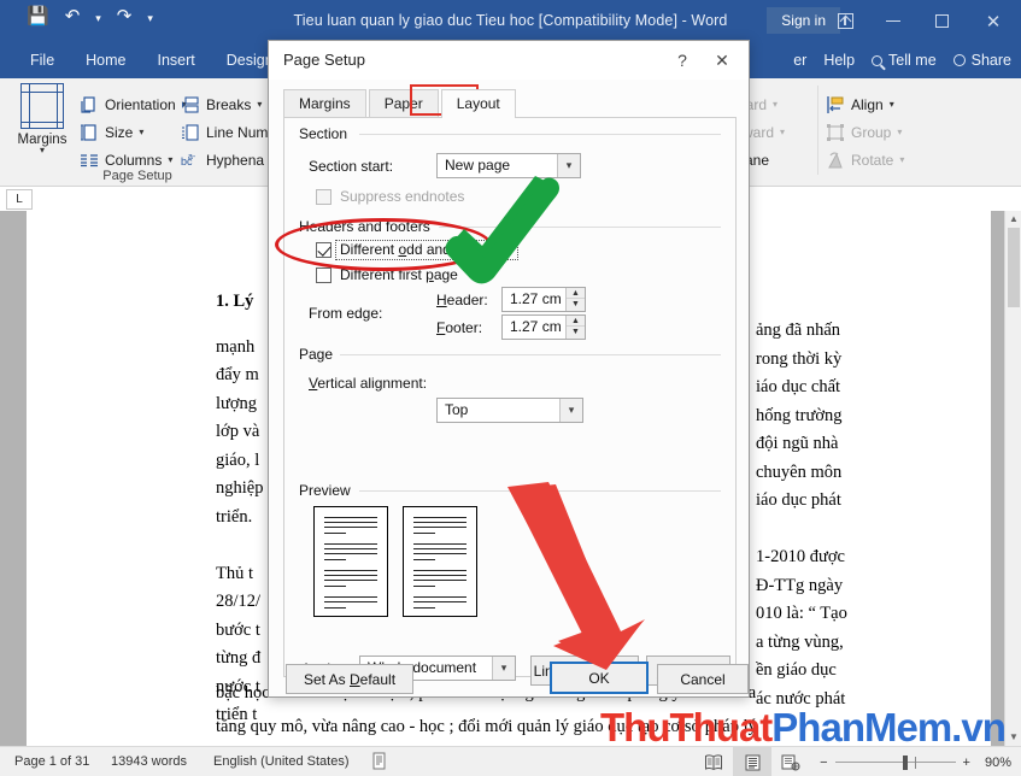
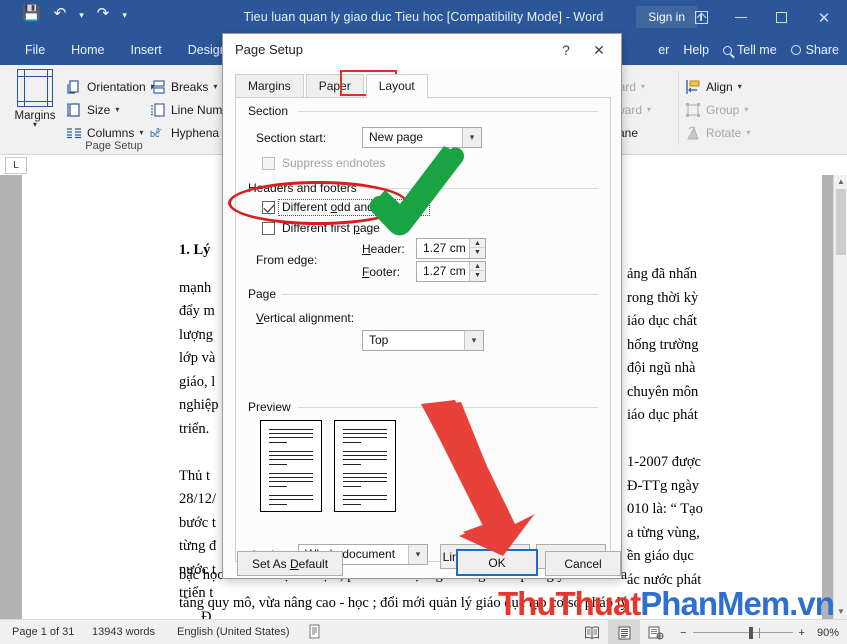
  💾
  ↶
  ▾
  ↷
  ▾
  Tieu luan quan ly giao duc Tieu hoc [Compatibility Mode] - Word
  Sign in
  ✕
  File
  Home
  Insert
  Desig
  er
  Help
  Tell me
  Share
  Margins
  ▾
  Orientation
  Size
  ▾
  Columns
  ▾
  Breaks
  ▾
  Line Num
  bc
  Hyphena
  Page Setup
  ard
  ▾
  ▾
  Align
  ▾
  Group
  ▾
  Rotate
  ▾
  L
  1. Lý
  mạnh
  đẩy m
  lượng
  lớp và
  giáo, l
  nghiệp
  triển.
  Thủ t
  28/12/
  bước t
  từng đ
  nước t
  triển t
+ Đ
  ảng đã nhấn
  rong thời kỳ
  iáo dục chất
  hống trường
  đội ngũ nhà
  chuyên môn
  iáo dục phát
- 1-2010 được
+ 1-2007 được
  Đ-TTg ngày
  010 là: “ Tạo
  a từng vùng,
  ền giáo dục
  ác nước phát
  tăng quy mô, vừa nâng cao - học ; đổi mới quản lý giáo dục tạo cơ sở pháp lý
  ▲
  ▼
  Page 1 of 31
  13943 words
  English (United States)
  −
  +
  90%
  Page Setup
  ?
  ✕
  Margins
  Paper
  Layout
  Section
  Section start:
  New page
  ▾
  Suppress endnotes
  Headers and footers
  Different odd an
  Different first page
  From edge:
  Header:
  1.27 cm
  Footer:
  1.27 cm
  Page
  Vertical alignment:
  Top
  ▾
  Preview
  ▾
  Set As Default
  OK
  Cancel
  ThuThuatPhanMem.vn
